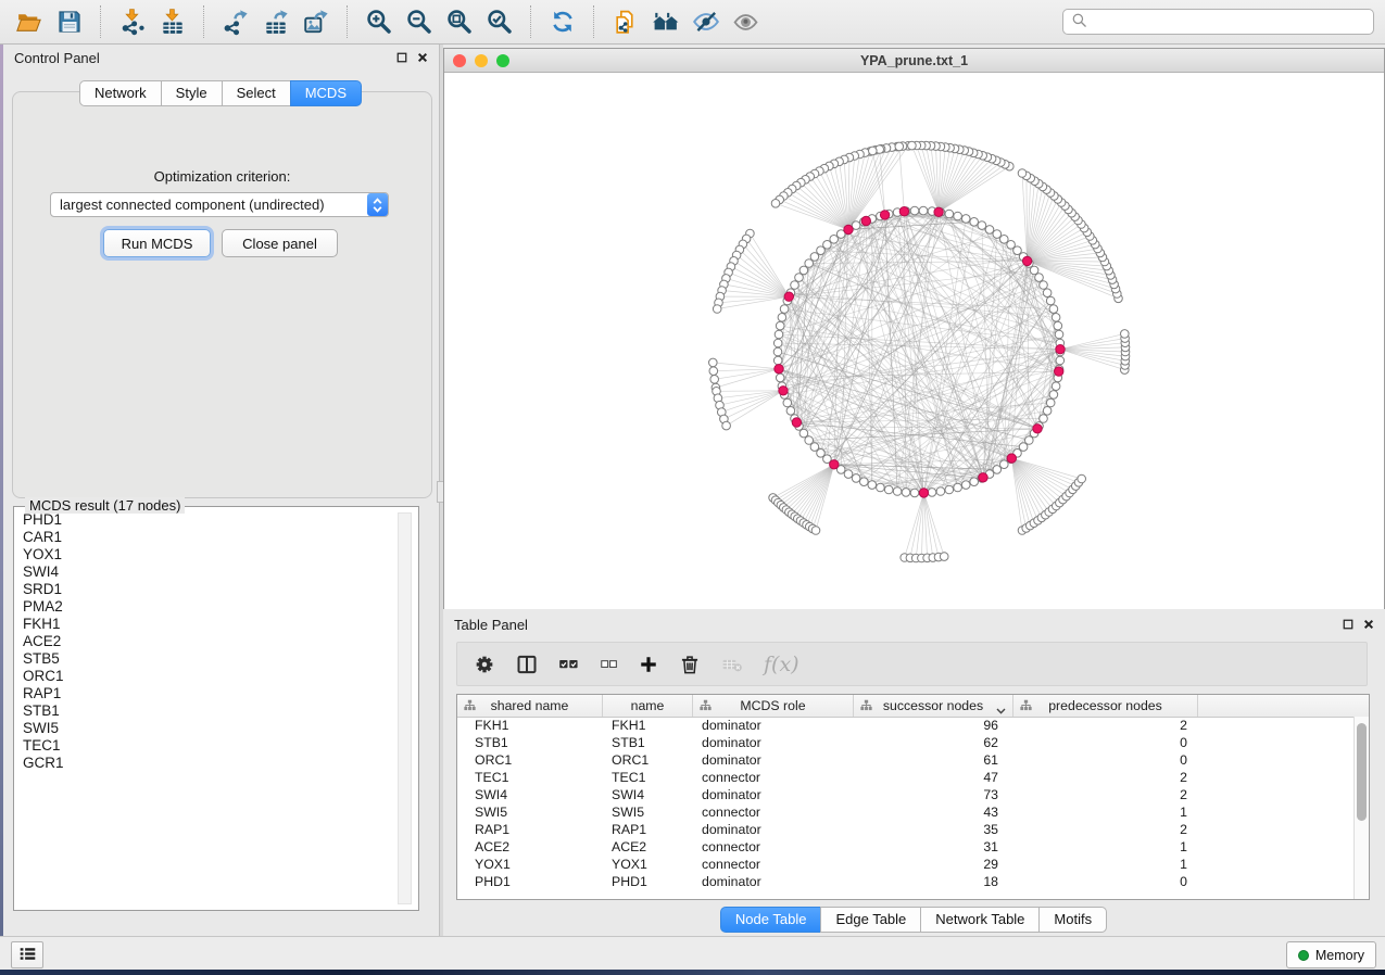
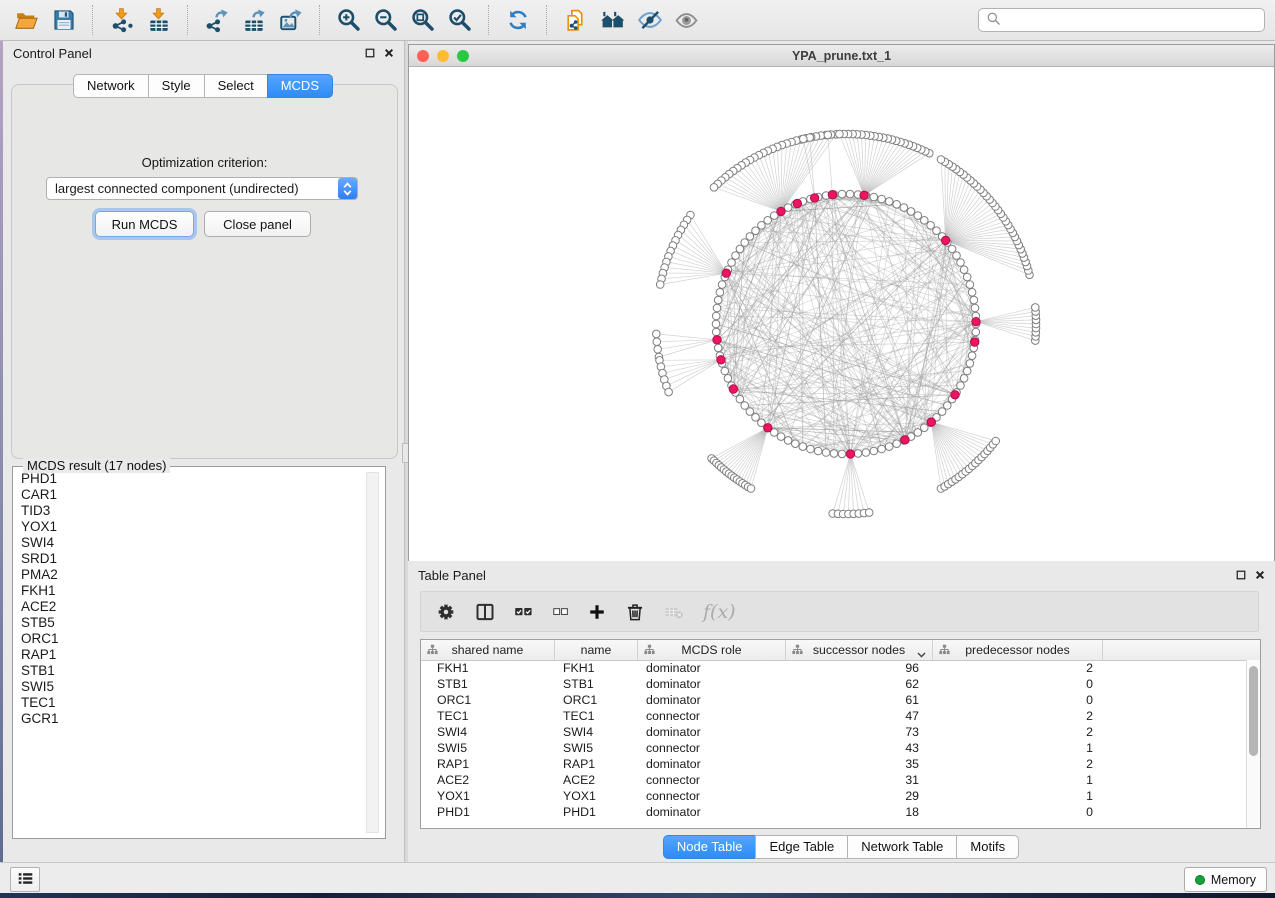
  Control Panel
  Optimization criterion:
  largest connected component (undirected)
  Run MCDS
  Close panel
  Network
  Style
  Select
  MCDS
  MCDS result (17 nodes)
  PHD1
  CAR1
+ TID3
  YOX1
  SWI4
  SRD1
  PMA2
  FKH1
  ACE2
  STB5
  ORC1
  RAP1
  STB1
  SWI5
  TEC1
  GCR1
  YPA_prune.txt_1
  Table Panel
  f(x)
  shared name
  name
  MCDS role
  successor nodes
  predecessor nodes
  FKH1
  FKH1
  dominator
  96
  2
  STB1
  STB1
  dominator
  62
  0
  ORC1
  ORC1
  dominator
  61
  0
  TEC1
  TEC1
  connector
  47
  2
  SWI4
  SWI4
  dominator
  73
  2
  SWI5
  SWI5
  connector
  43
  1
  RAP1
  RAP1
  dominator
  35
  2
  ACE2
  ACE2
  connector
  31
  1
  YOX1
  YOX1
  connector
  29
  1
  PHD1
  PHD1
  dominator
  18
  0
  Node Table
  Edge Table
  Network Table
  Motifs
  Memory
